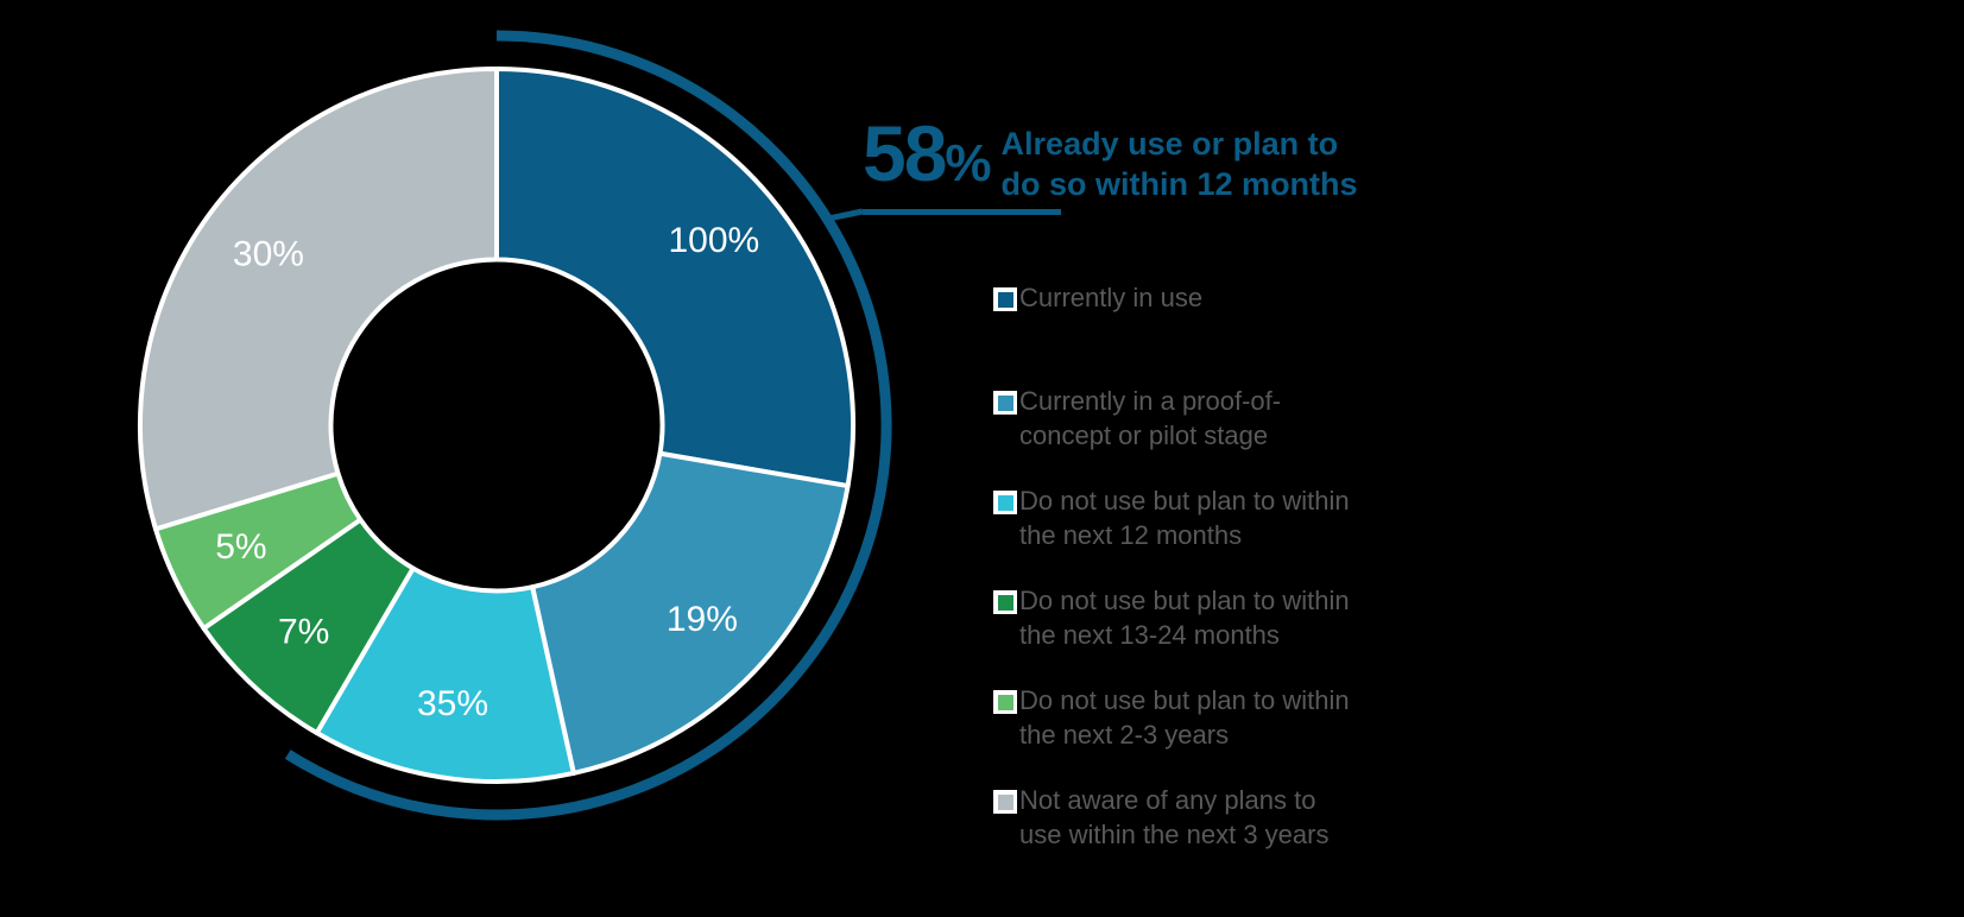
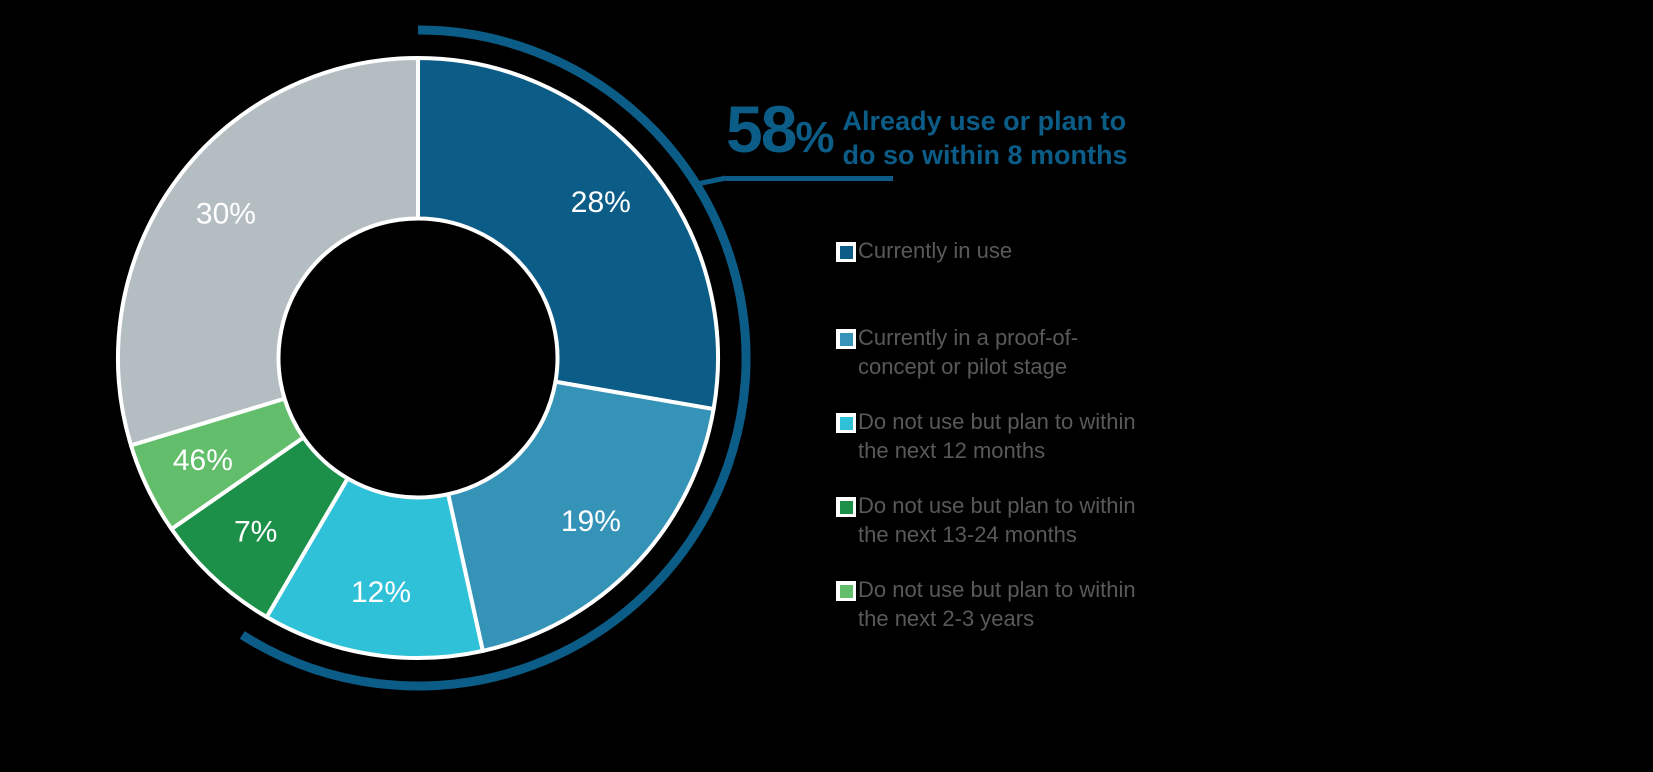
- 100%
+ 28%
  19%
- 35%
+ 12%
  7%
- 5%
+ 46%
  30%
  58%
  Already use or plan to
- do so within 12 months
+ do so within 8 months
  Currently in use
  Currently in a proof-of-
  concept or pilot stage
  Do not use but plan to within
  the next 12 months
  Do not use but plan to within
  the next 13-24 months
  Do not use but plan to within
  the next 2-3 years
- Not aware of any plans to
- use within the next 3 years
